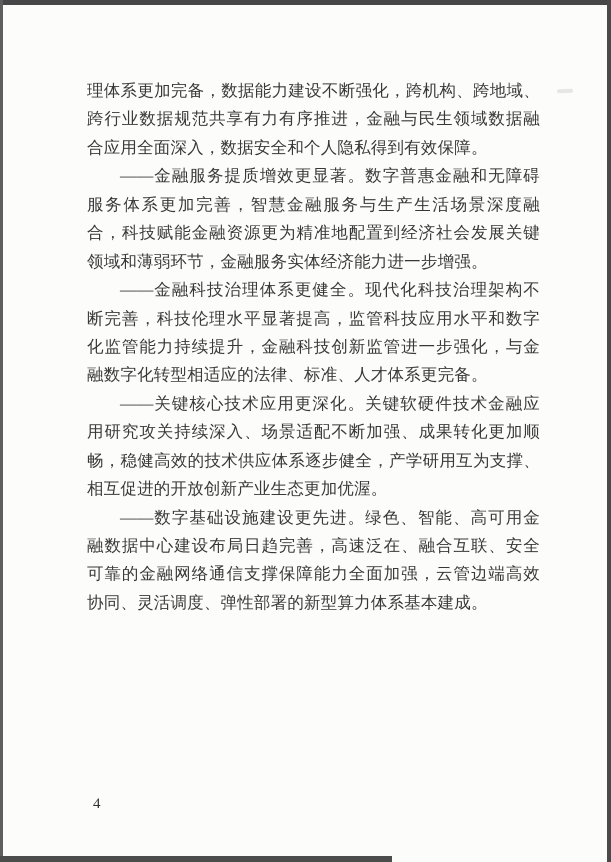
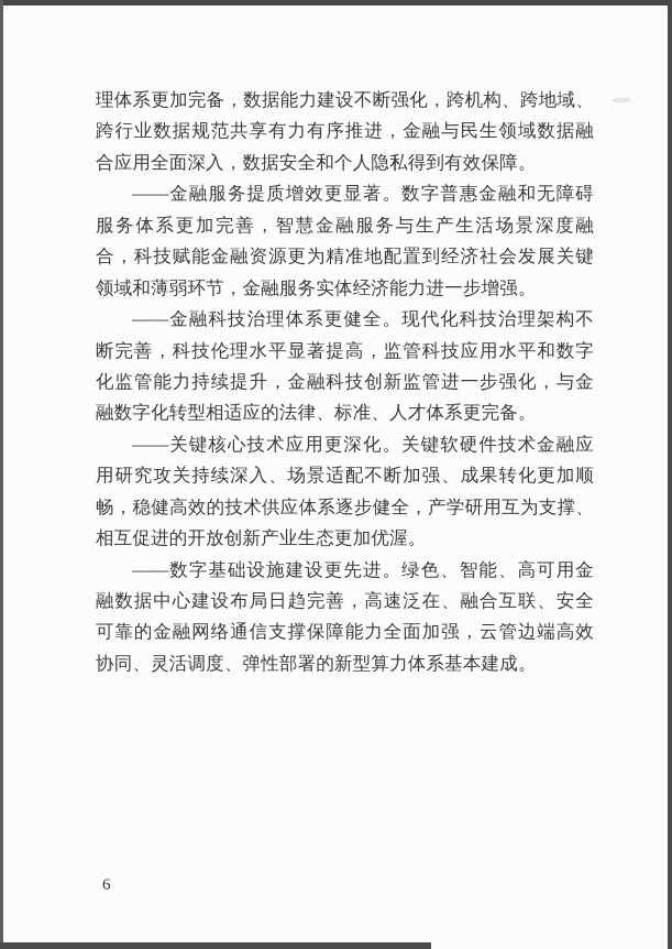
  理体系更加完备，数据能力建设不断强化，跨机构、跨地域、
  跨行业数据规范共享有力有序推进，金融与民生领域数据融
  合应用全面深入，数据安全和个人隐私得到有效保障。
  ——金融服务提质增效更显著。数字普惠金融和无障碍
  服务体系更加完善，智慧金融服务与生产生活场景深度融
  合，科技赋能金融资源更为精准地配置到经济社会发展关键
  领域和薄弱环节，金融服务实体经济能力进一步增强。
  ——金融科技治理体系更健全。现代化科技治理架构不
  断完善，科技伦理水平显著提高，监管科技应用水平和数字
  化监管能力持续提升，金融科技创新监管进一步强化，与金
  融数字化转型相适应的法律、标准、人才体系更完备。
  ——关键核心技术应用更深化。关键软硬件技术金融应
  用研究攻关持续深入、场景适配不断加强、成果转化更加顺
  畅，稳健高效的技术供应体系逐步健全，产学研用互为支撑、
  相互促进的开放创新产业生态更加优渥。
  ——数字基础设施建设更先进。绿色、智能、高可用金
  融数据中心建设布局日趋完善，高速泛在、融合互联、安全
  可靠的金融网络通信支撑保障能力全面加强，云管边端高效
  协同、灵活调度、弹性部署的新型算力体系基本建成。
- 4
+ 6
